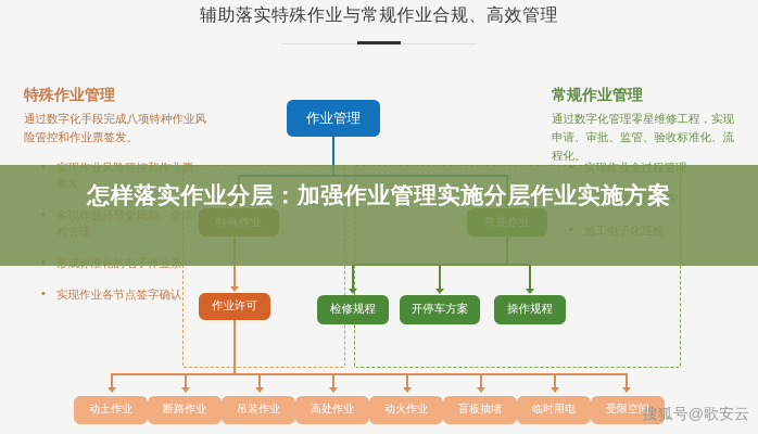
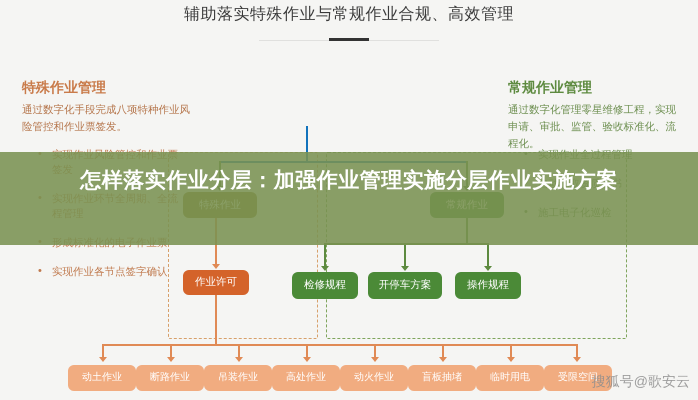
  辅助落实特殊作业与常规作业合规、高效管理
- 作业管理
  特殊作业
  常规作业
  作业许可
  检修规程
  开停车方案
  操作规程
  动土作业
  断路作业
  吊装作业
  高处作业
  动火作业
  盲板抽堵
  临时用电
  受限空间
  特殊作业管理
  通过数字化手段完成八项特种作业风险管控和作业票签发。
  实现作业风险管控和作业票
  形成标准化的电子作业票
  实现作业各节点签字确认
  常规作业管理
  通过数字化管理零星维修工程，实现申请、审批、监管、验收标准化、流程化。
  实现作业全过程管理
  自动调取资质证书
  怎样落实作业分层：加强作业管理实施分层作业实施方案
  搜狐号@歌安云
